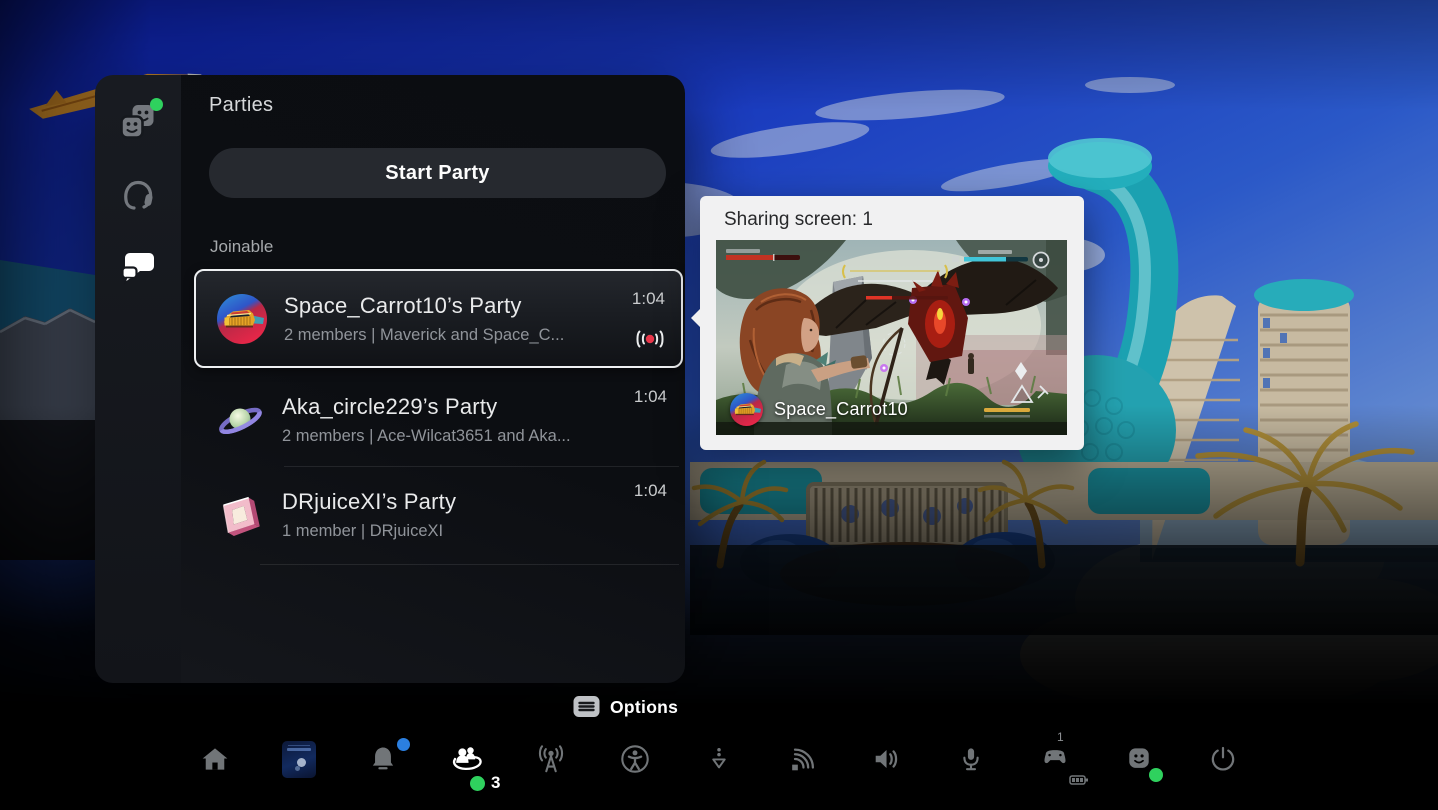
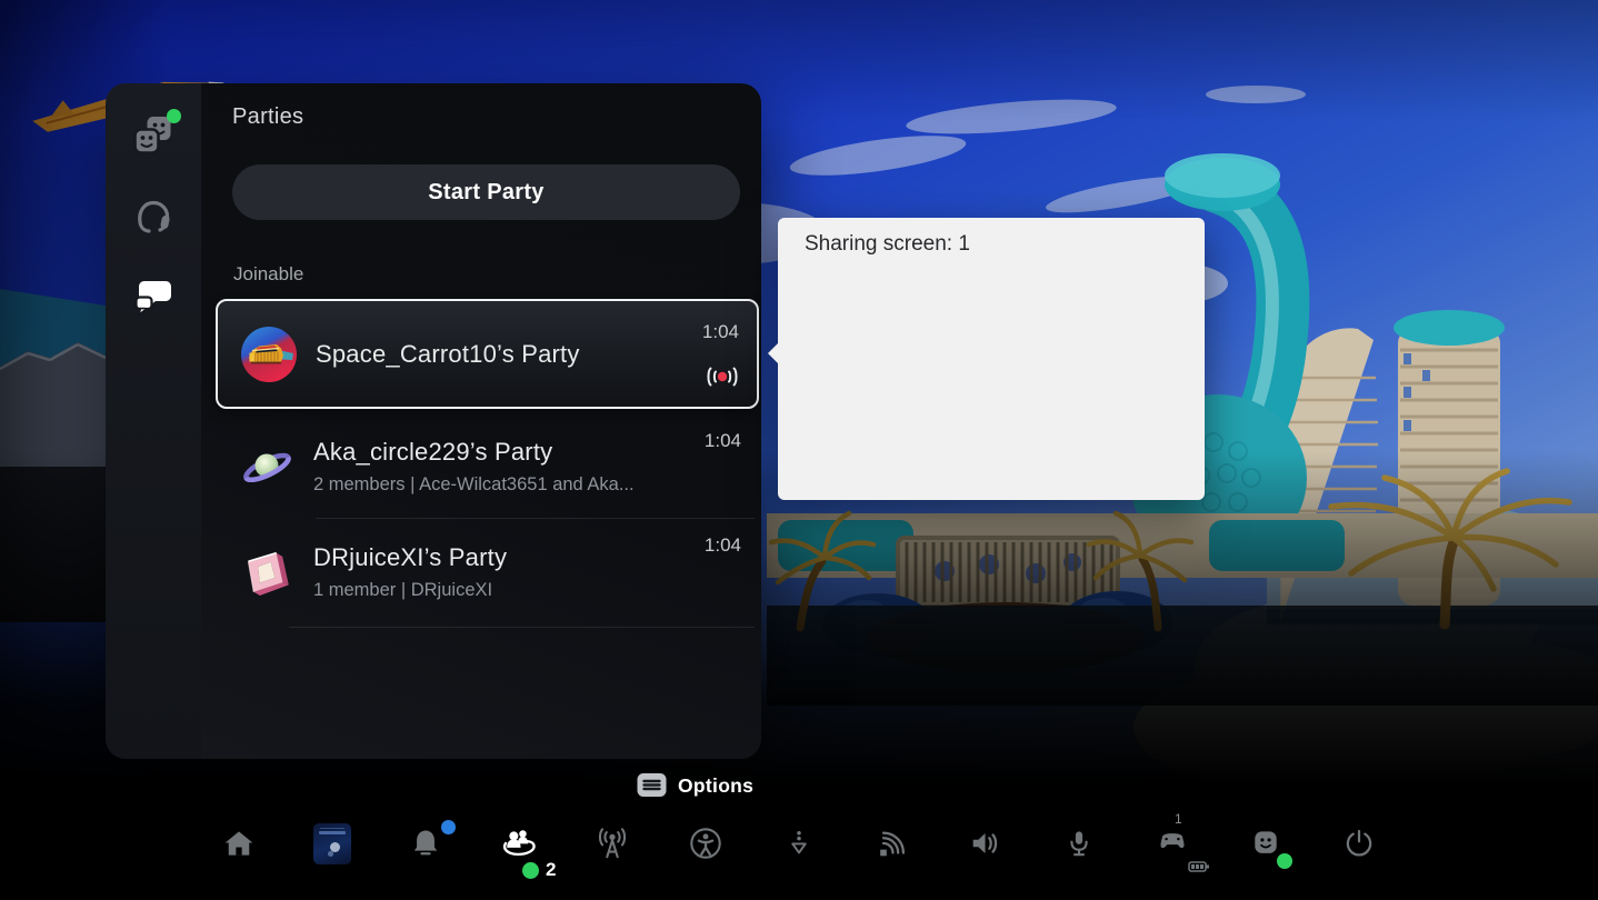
  Parties
  Start Party
  Joinable
  Space_Carrot10’s Party
- 2 members | Maverick and Space_C...
  1:04
  Aka_circle229’s Party
  2 members | Ace-Wilcat3651 and Aka...
  1:04
  DRjuiceXI’s Party
  1 member | DRjuiceXI
  1:04
  Sharing screen: 1
- Space_Carrot10
  Options
- 3
+ 2
  1
